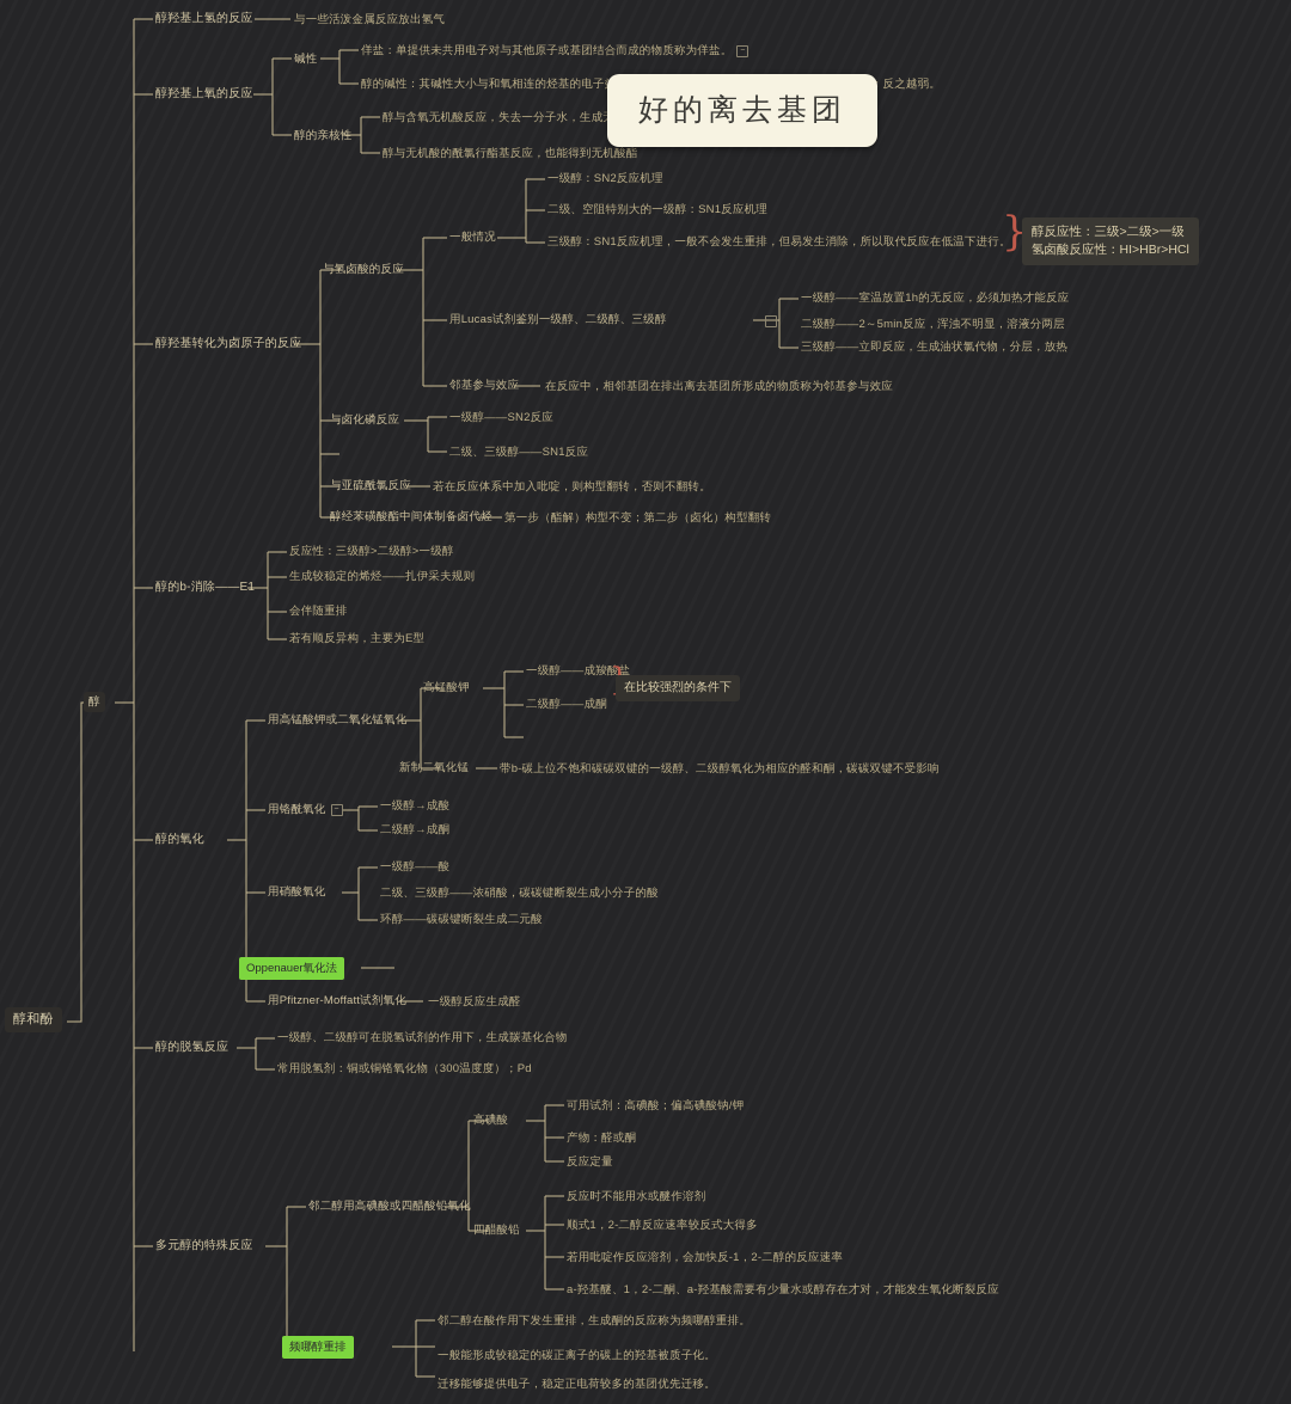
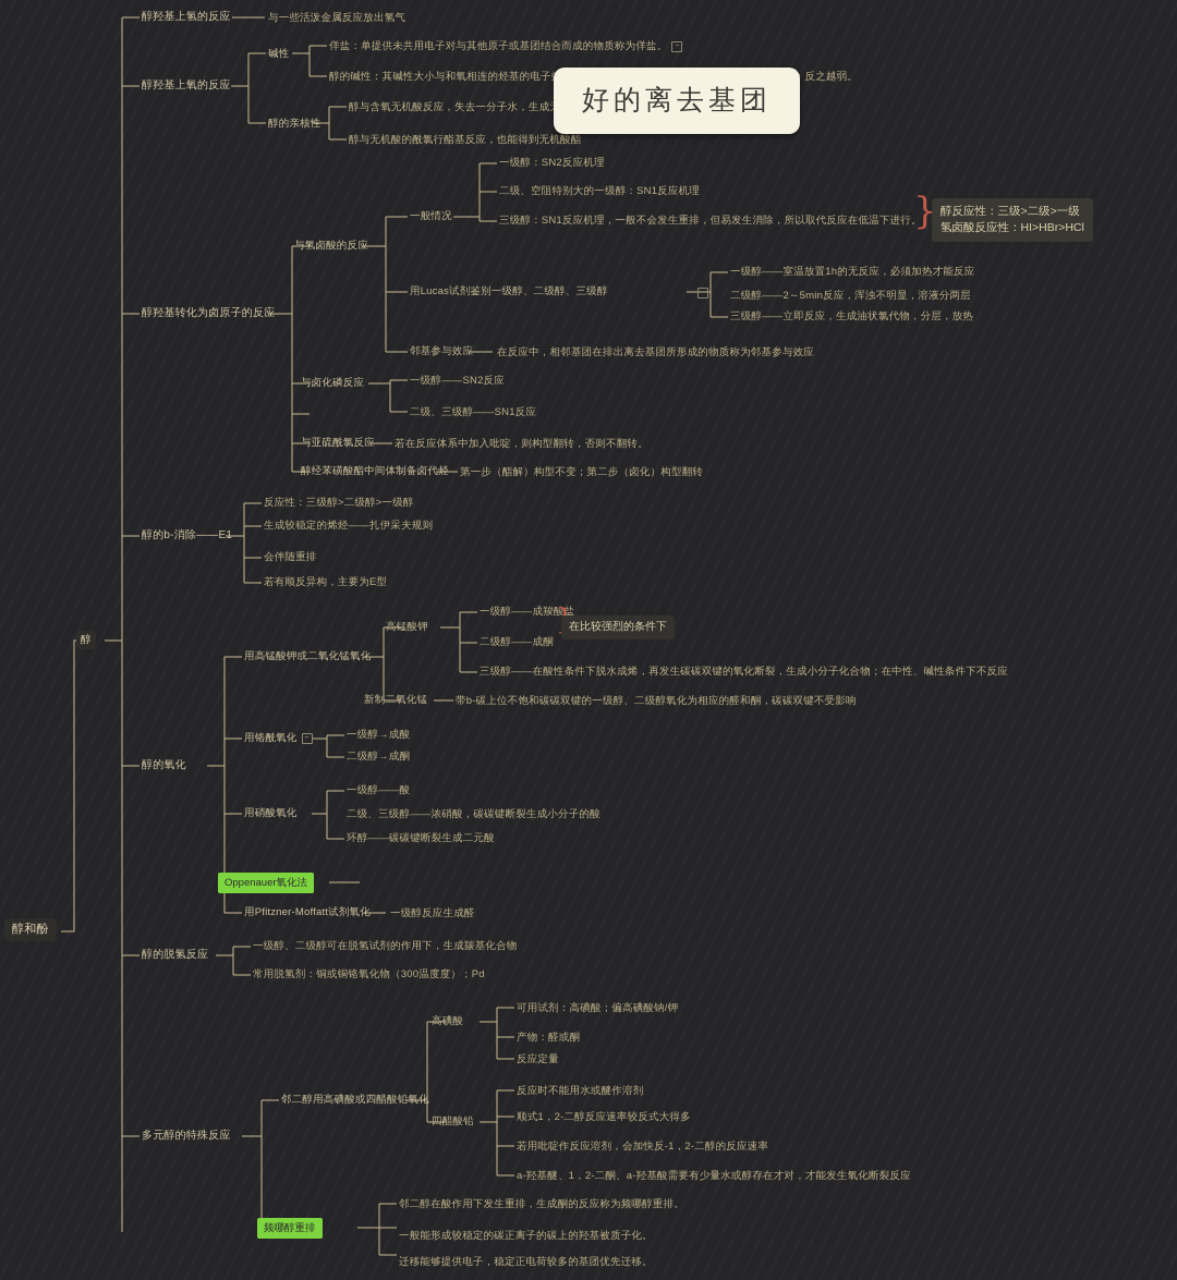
  醇和酚
  醇
  醇羟基上氢的反应
  醇羟基上氧的反应
  醇羟基转化为卤原子的反应
  醇的b-消除——E1
  醇的氧化
  醇的脱氢反应
  多元醇的特殊反应
  与一些活泼金属反应放出氢气
  碱性
  醇的亲核性
  佯盐：单提供未共用电子对与其他原子或基团结合而成的物质称为佯盐。
  醇与含氧无机酸反应，失去一分子水，生成
  醇与无机酸的酰氯行酯基反应，也能得到无机酸酯
  好的离去基团
  与氢卤酸的反应
  与卤化磷反应
  与亚硫酰氯反应
  醇经苯磺酸酯中间体制备卤代烃
  一般情况
  用Lucas试剂鉴别一级醇、二级醇、三级醇
  邻基参与效应
  一级醇：SN2反应机理
  二级、空阻特别大的一级醇：SN1反应机理
  三级醇：SN1反应机理，一般不会发生重排，但易发生消除，所以取代反应在低温下进行。
  一级醇——室温放置1h的无反应，必须加热才能反应
  二级醇——2～5min反应，浑浊不明显，溶液分两层
  三级醇——立即反应，生成油状氯代物，分层，放热
  在反应中，相邻基团在排出离去基团所形成的物质称为邻基参与效应
  一级醇——SN2反应
  二级、三级醇——SN1反应
  若在反应体系中加入吡啶，则构型翻转，否则不翻转。
  第一步（酯解）构型不变；第二步（卤化）构型翻转
  }
  醇反应性：三级>二级>一级
  氢卤酸反应性：HI>HBr>HCl
  反应性：三级醇>二级醇>一级醇
  生成较稳定的烯烃——扎伊采夫规则
  会伴随重排
  若有顺反异构，主要为E型
  用高锰酸钾或二氧化锰氧化
  用铬酰氧化
  用硝酸氧化
  用Pfitzner-Moffatt试剂氧化
  高锰酸钾
  新制二氧化锰
  一级醇——成羧酸盐
  二级醇——成酮
+ 三级醇——在酸性条件下脱水成烯，再发生碳碳双键的氧化断裂，生成小分子化合物；在中性、碱性条件下不反应
  带b-碳上位不饱和碳碳双键的一级醇、二级醇氧化为相应的醛和酮，碳碳双键不受影响
  在比较强烈的条件下
  一级醇→成酸
  二级醇→成酮
  一级醇——酸
  二级、三级醇——浓硝酸，碳碳键断裂生成小分子的酸
  环醇——碳碳键断裂生成二元酸
  Oppenauer氧化法
  一级醇反应生成醛
  一级醇、二级醇可在脱氢试剂的作用下，生成羰基化合物
  常用脱氢剂：铜或铜铬氧化物（300温度度）；Pd
  邻二醇用高碘酸或四醋酸铅氧化
  高碘酸
  四醋酸铅
  可用试剂：高碘酸；偏高碘酸钠/钾
  产物：醛或酮
  反应定量
  反应时不能用水或醚作溶剂
  顺式1，2-二醇反应速率较反式大得多
  若用吡啶作反应溶剂，会加快反-1，2-二醇的反应速率
  a-羟基醚、1，2-二酮、a-羟基酸需要有少量水或醇存在才对，才能发生氧化断裂反应
  频哪醇重排
  邻二醇在酸作用下发生重排，生成酮的反应称为频哪醇重排。
  一般能形成较稳定的碳正离子的碳上的羟基被质子化。
  迁移能够提供电子，稳定正电荷较多的基团优先迁移。
